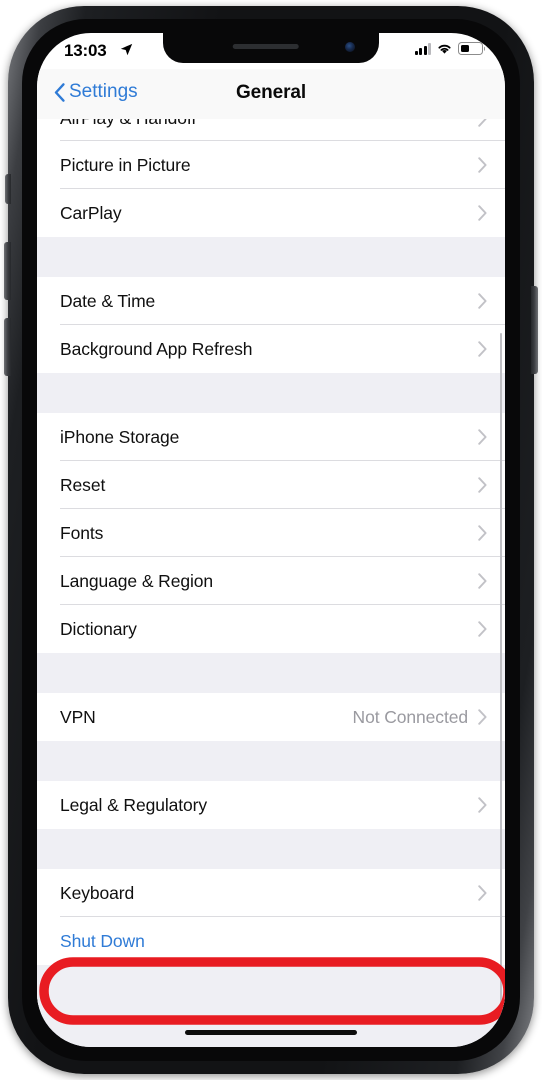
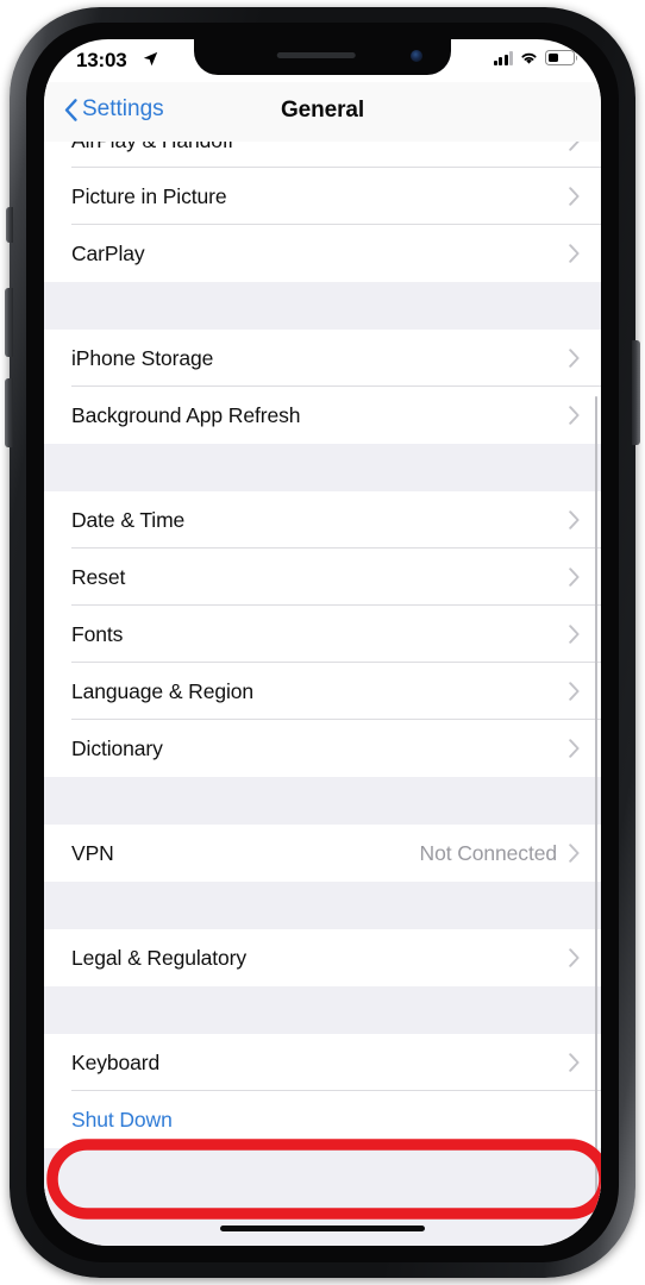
  13:03
  Settings
  General
  Picture in Picture
  CarPlay
- Date & Time
+ iPhone Storage
  Background App Refresh
- iPhone Storage
+ Date & Time
  Reset
  Fonts
  Language & Region
  Dictionary
  VPN
  Not Connected
  Legal & Regulatory
  Keyboard
  Shut Down
